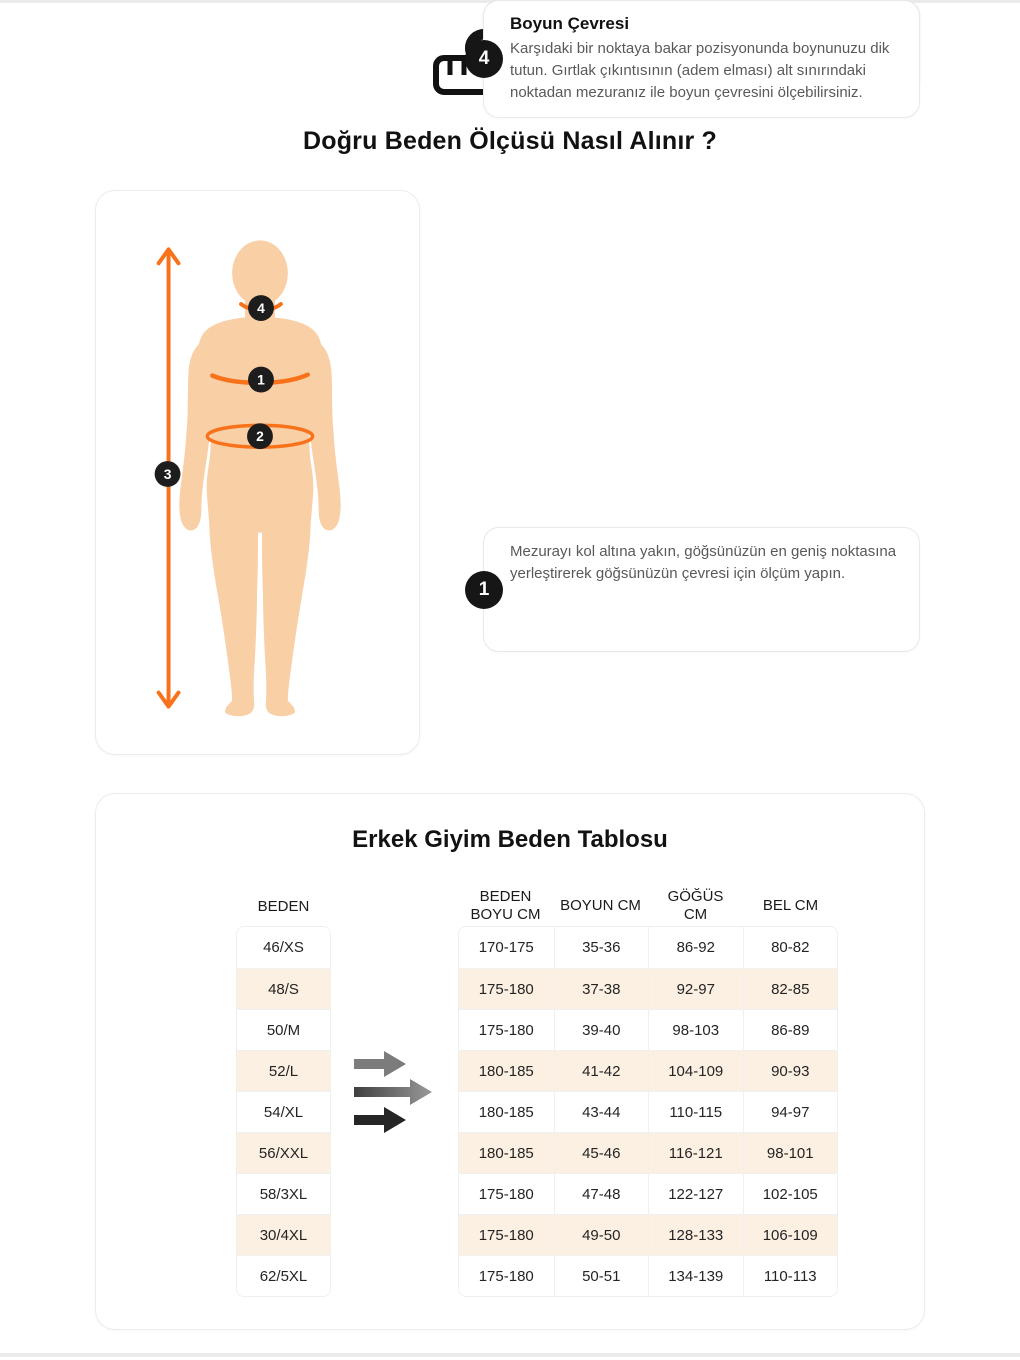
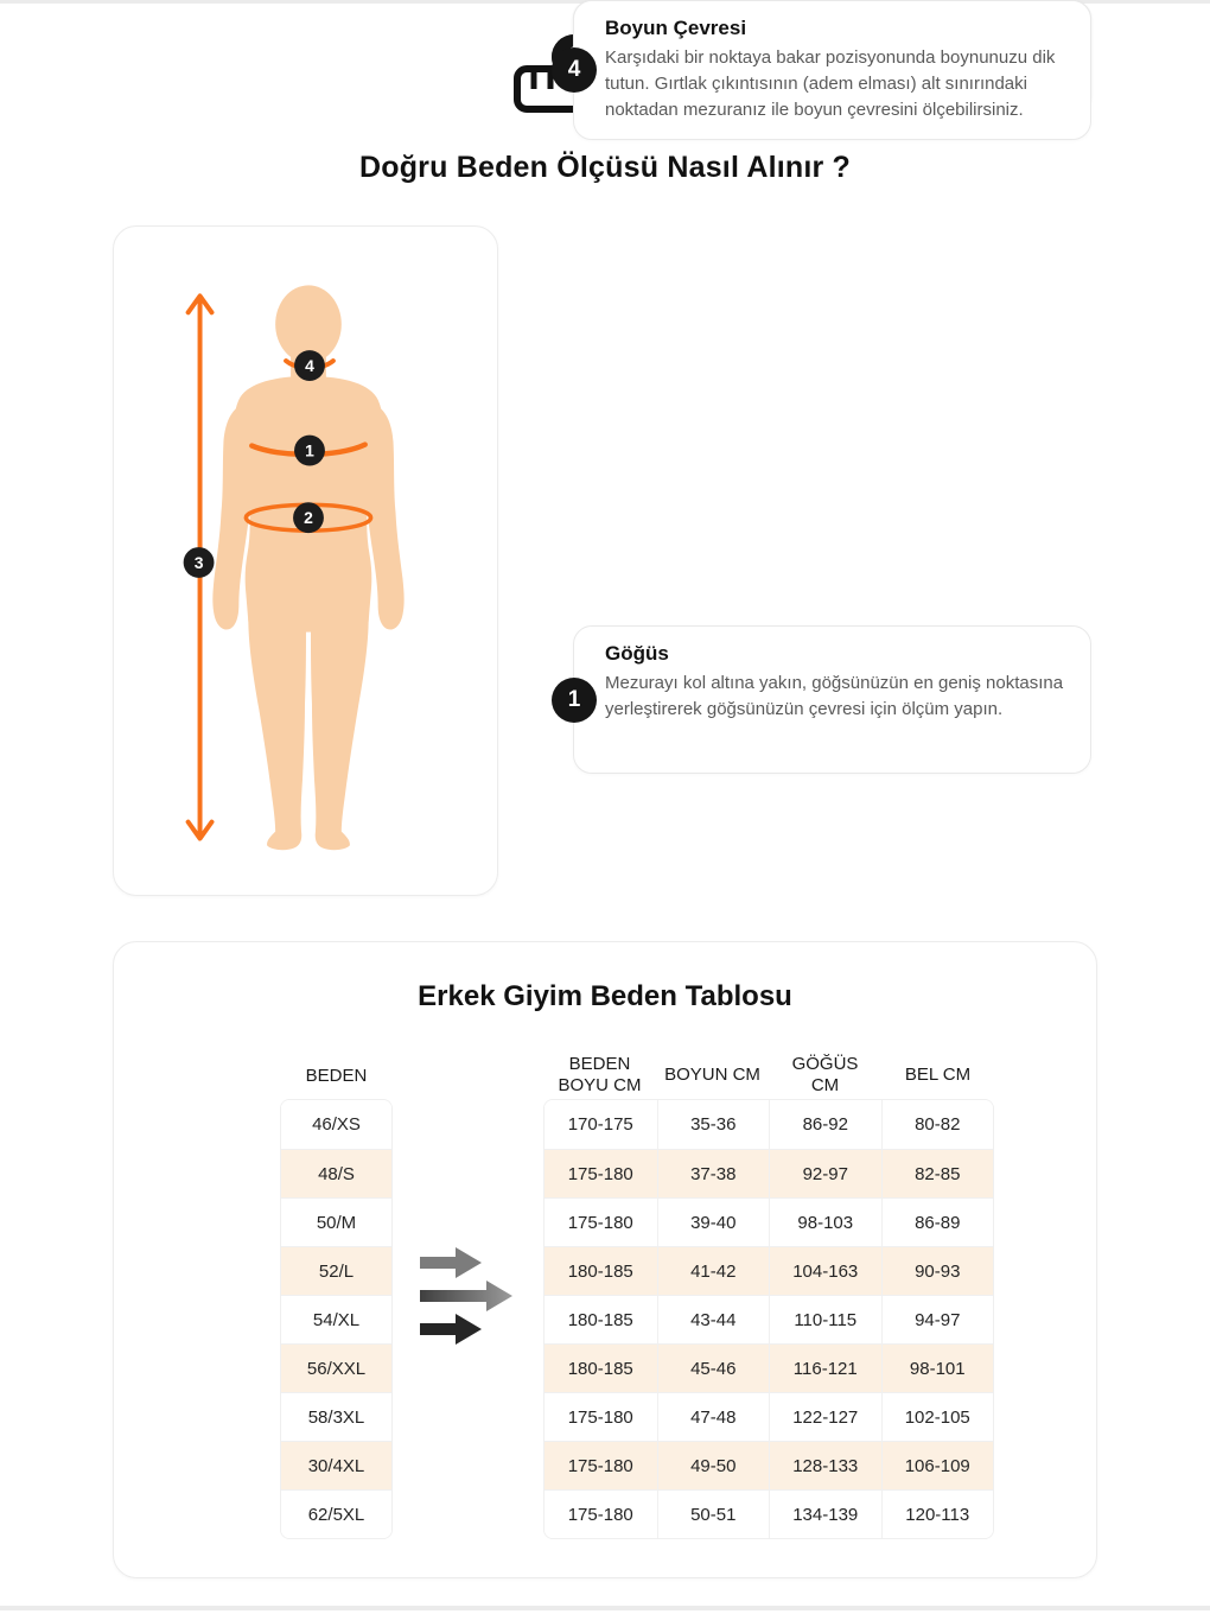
  Doğru Beden Ölçüsü Nasıl Alınır ?
  4
  1
  2
  3
  1
+ Göğüs
  Mezurayı kol altına yakın, göğsünüzün en geniş noktasına yerleştirerek göğsünüzün çevresi için ölçüm yapın.
  4
  Boyun Çevresi
  Karşıdaki bir noktaya bakar pozisyonunda boynunuzu dik tutun. Gırtlak çıkıntısının (adem elması) alt sınırındaki noktadan mezuranız ile boyun çevresini ölçebilirsiniz.
  Erkek Giyim Beden Tablosu
  BEDEN
  BEDEN BOYU CM
  BOYUN CM
  GÖĞÜS CM
  BEL CM
  46/XS
  48/S
  50/M
  52/L
  54/XL
  56/XXL
  58/3XL
  30/4XL
  62/5XL
  170-175
  35-36
  86-92
  80-82
  175-180
  37-38
  92-97
  82-85
  175-180
  39-40
  98-103
  86-89
  180-185
  41-42
- 104-109
+ 104-163
  90-93
  180-185
  43-44
  110-115
  94-97
  180-185
  45-46
  116-121
  98-101
  175-180
  47-48
  122-127
  102-105
  175-180
  49-50
  128-133
  106-109
  175-180
  50-51
  134-139
- 110-113
+ 120-113
